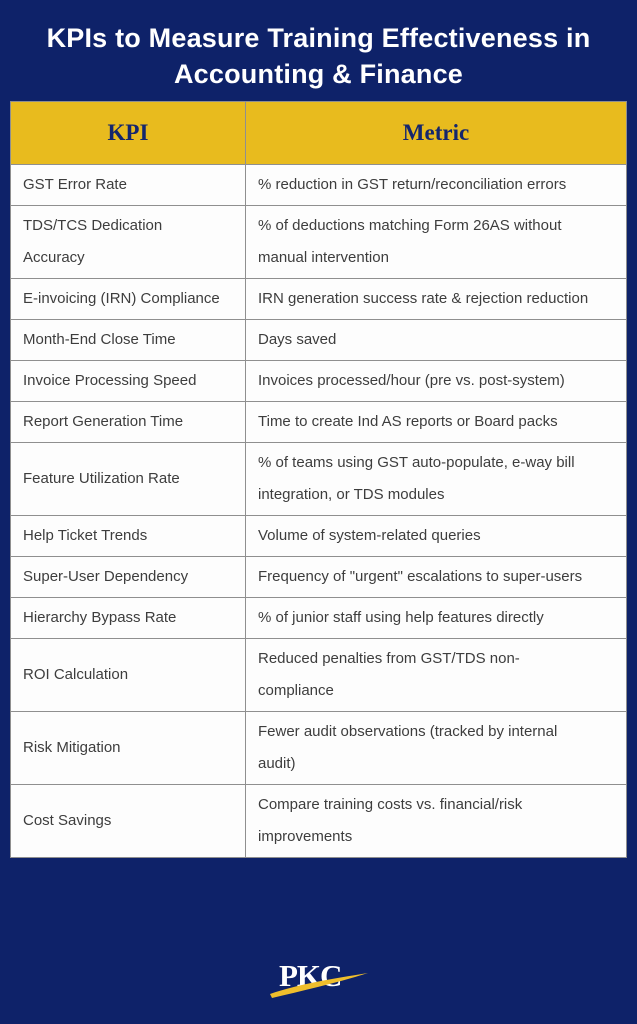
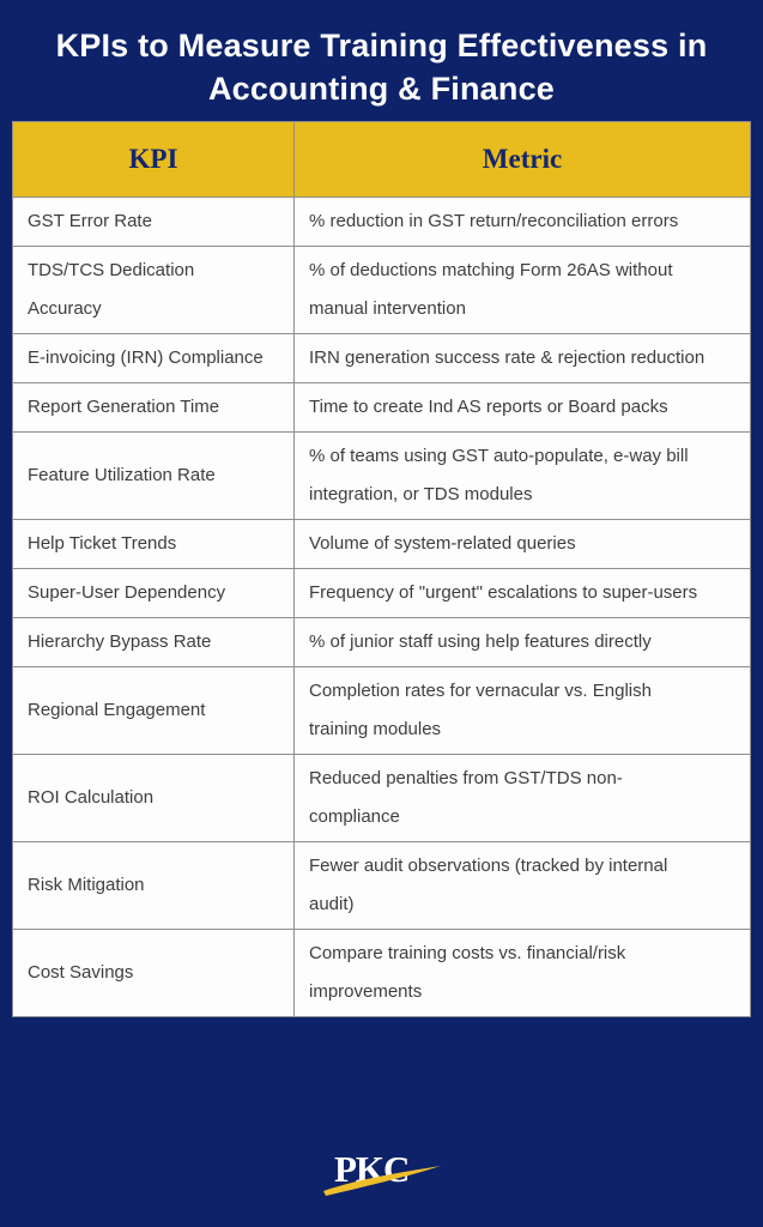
  KPIs to Measure Training Effectiveness in
  Accounting & Finance
  KPI	Metric
  GST Error Rate	% reduction in GST return/reconciliation errors
  TDS/TCS Dedication Accuracy	% of deductions matching Form 26AS without manual intervention
  E-invoicing (IRN) Compliance	IRN generation success rate & rejection reduction
- Month-End Close Time	Days saved
- Invoice Processing Speed	Invoices processed/hour (pre vs. post-system)
  Report Generation Time	Time to create Ind AS reports or Board packs
  Feature Utilization Rate	% of teams using GST auto-populate, e-way bill integration, or TDS modules
  Help Ticket Trends	Volume of system-related queries
  Super-User Dependency	Frequency of "urgent" escalations to super-users
  Hierarchy Bypass Rate	% of junior staff using help features directly
+ Regional Engagement	Completion rates for vernacular vs. English training modules
  ROI Calculation	Reduced penalties from GST/TDS non- compliance
  Risk Mitigation	Fewer audit observations (tracked by internal audit)
  Cost Savings	Compare training costs vs. financial/risk improvements
  PKC
